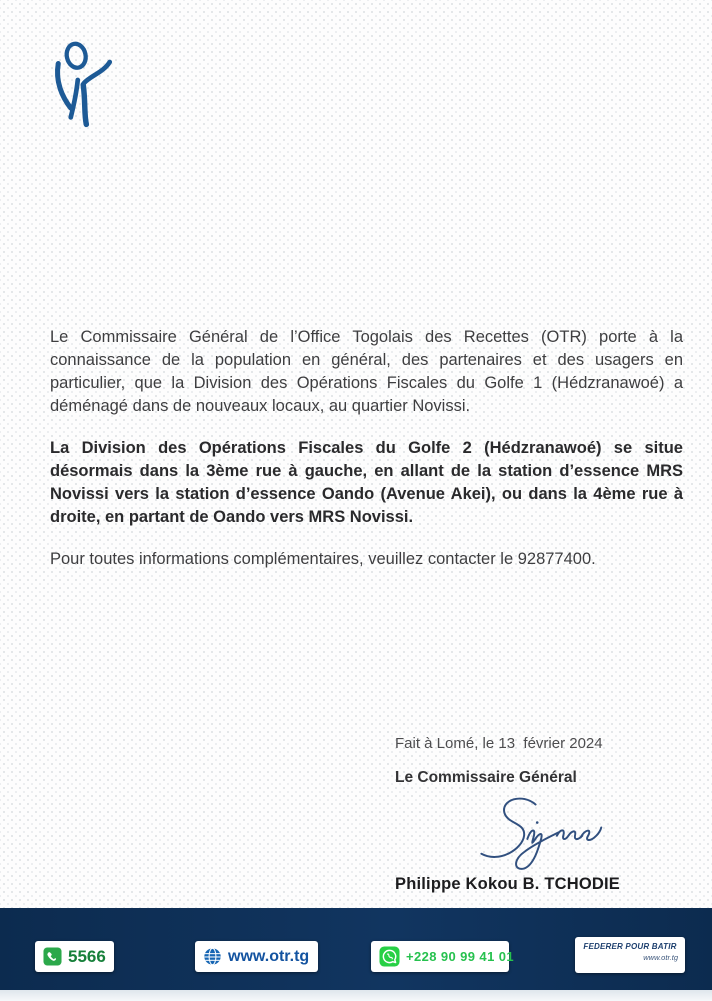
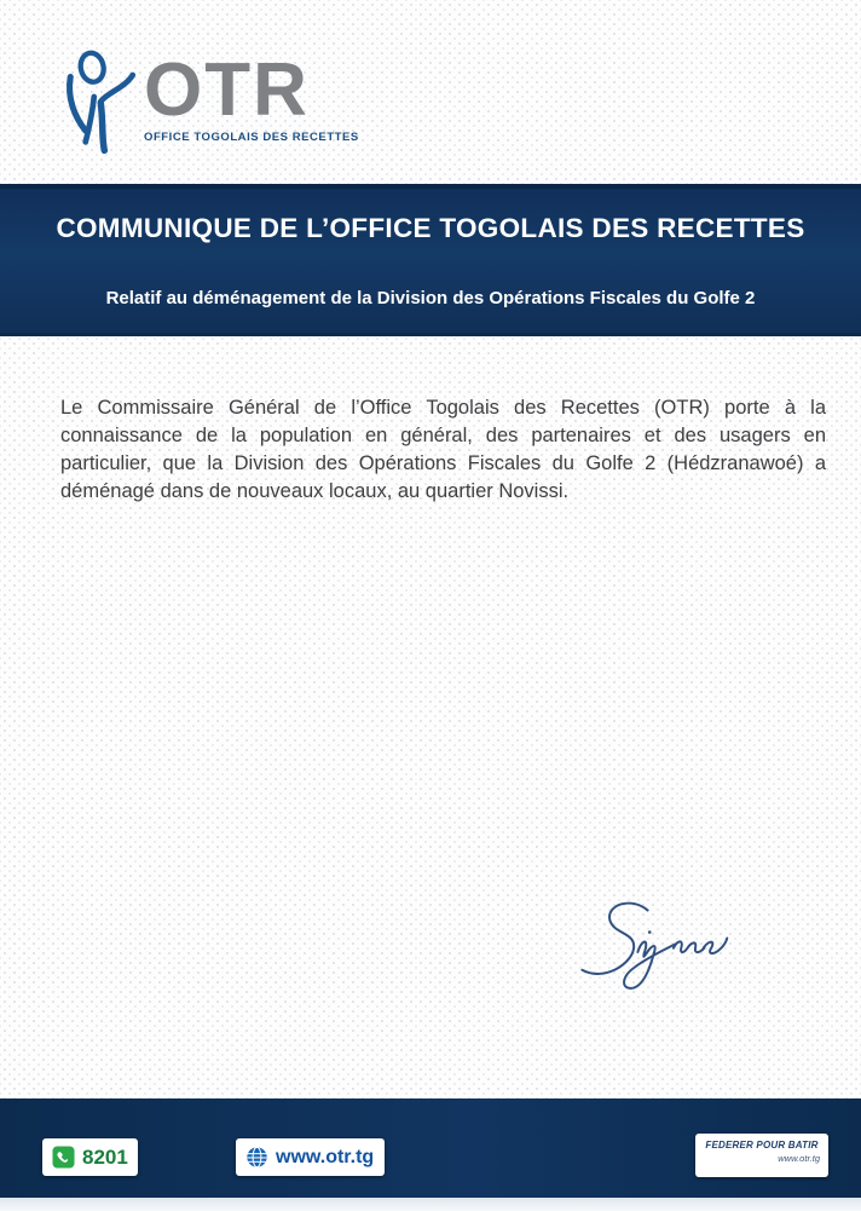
+ OTR
+ OFFICE TOGOLAIS DES RECETTES
+ COMMUNIQUE DE L’OFFICE TOGOLAIS DES RECETTES
+ Relatif au déménagement de la Division des Opérations Fiscales du Golfe 2
- Le Commissaire Général de l’Office Togolais des Recettes (OTR) porte à la connaissance de la population en général, des partenaires et des usagers en particulier, que la Division des Opérations Fiscales du Golfe 1 (Hédzranawoé) a déménagé dans de nouveaux locaux, au quartier Novissi.
+ Le Commissaire Général de l’Office Togolais des Recettes (OTR) porte à la connaissance de la population en général, des partenaires et des usagers en particulier, que la Division des Opérations Fiscales du Golfe 2 (Hédzranawoé) a déménagé dans de nouveaux locaux, au quartier Novissi.
- La Division des Opérations Fiscales du Golfe 2 (Hédzranawoé) se situe désormais dans la 3ème rue à gauche, en allant de la station d’essence MRS Novissi vers la station d’essence Oando (Avenue Akei), ou dans la 4ème rue à droite, en partant de Oando vers MRS Novissi.
- Pour toutes informations complémentaires, veuillez contacter le 92877400.
- Fait à Lomé, le 13 février 2024
- Le Commissaire Général
- Philippe Kokou B. TCHODIE
- 5566
+ 8201
  www.otr.tg
- +228 90 99 41 01
  FEDERER POUR BATIR
  www.otr.tg
